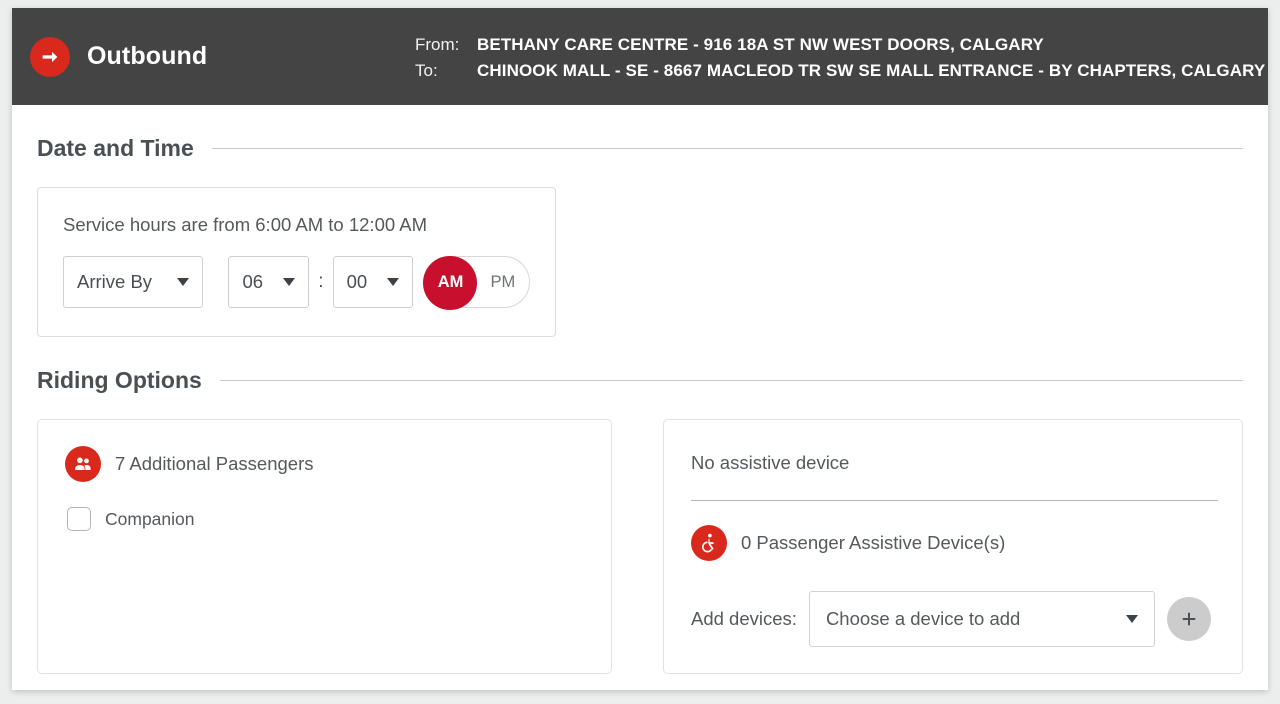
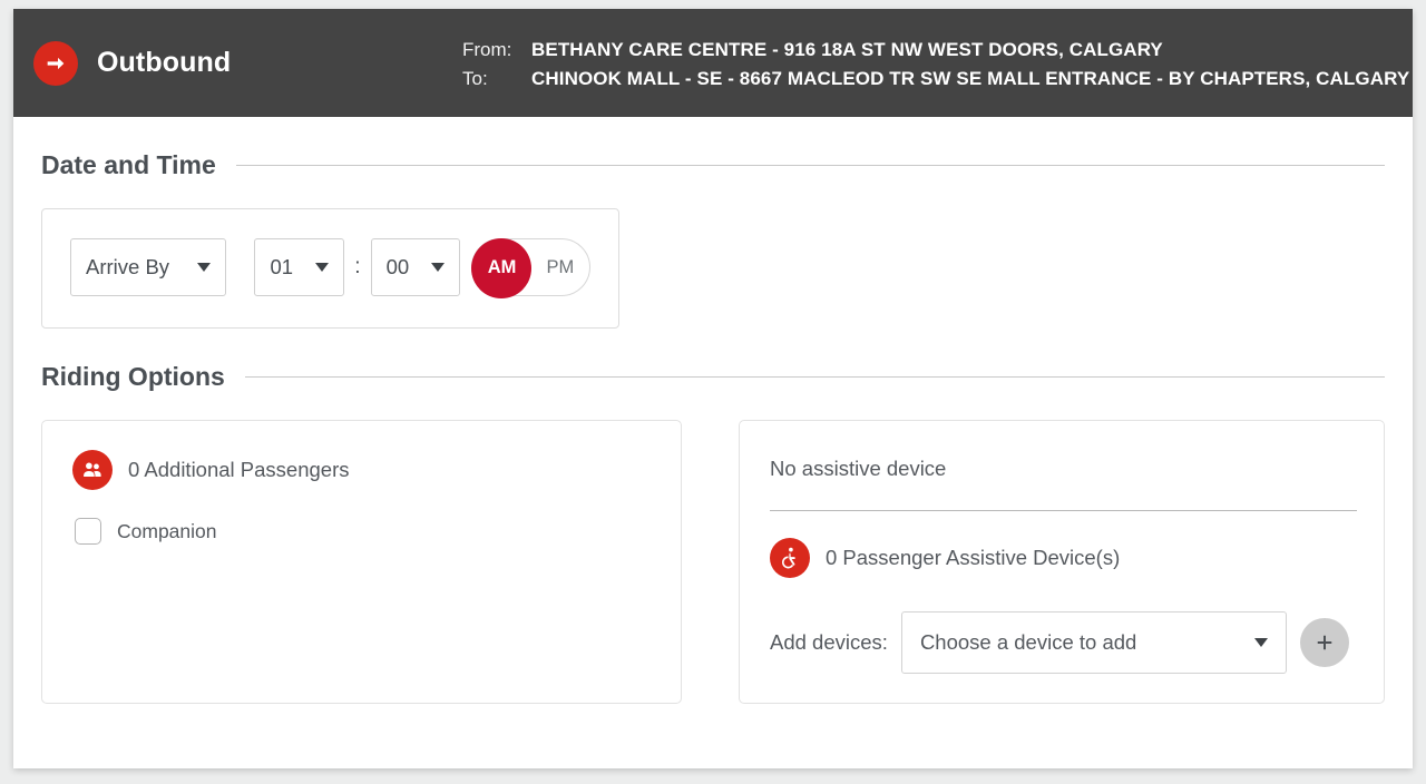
  Outbound
  From:
  BETHANY CARE CENTRE - 916 18A ST NW WEST DOORS, CALGARY
  To:
  CHINOOK MALL - SE - 8667 MACLEOD TR SW SE MALL ENTRANCE - BY CHAPTERS, CALGARY
  Date and Time
- Service hours are from 6:00 AM to 12:00 AM
  Arrive By
- 06
+ 01
  :
  00
  AM
  PM
  Riding Options
- 7 Additional Passengers
+ 0 Additional Passengers
  Companion
  No assistive device
  0 Passenger Assistive Device(s)
  Add devices:
  Choose a device to add
